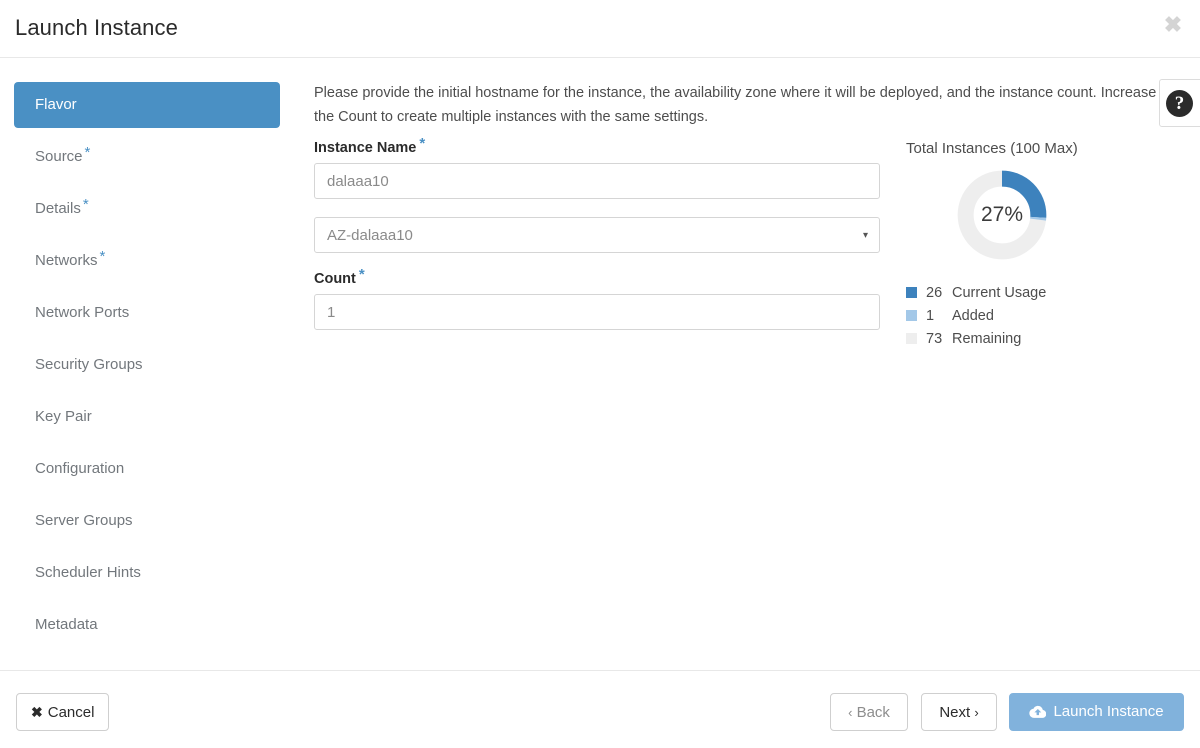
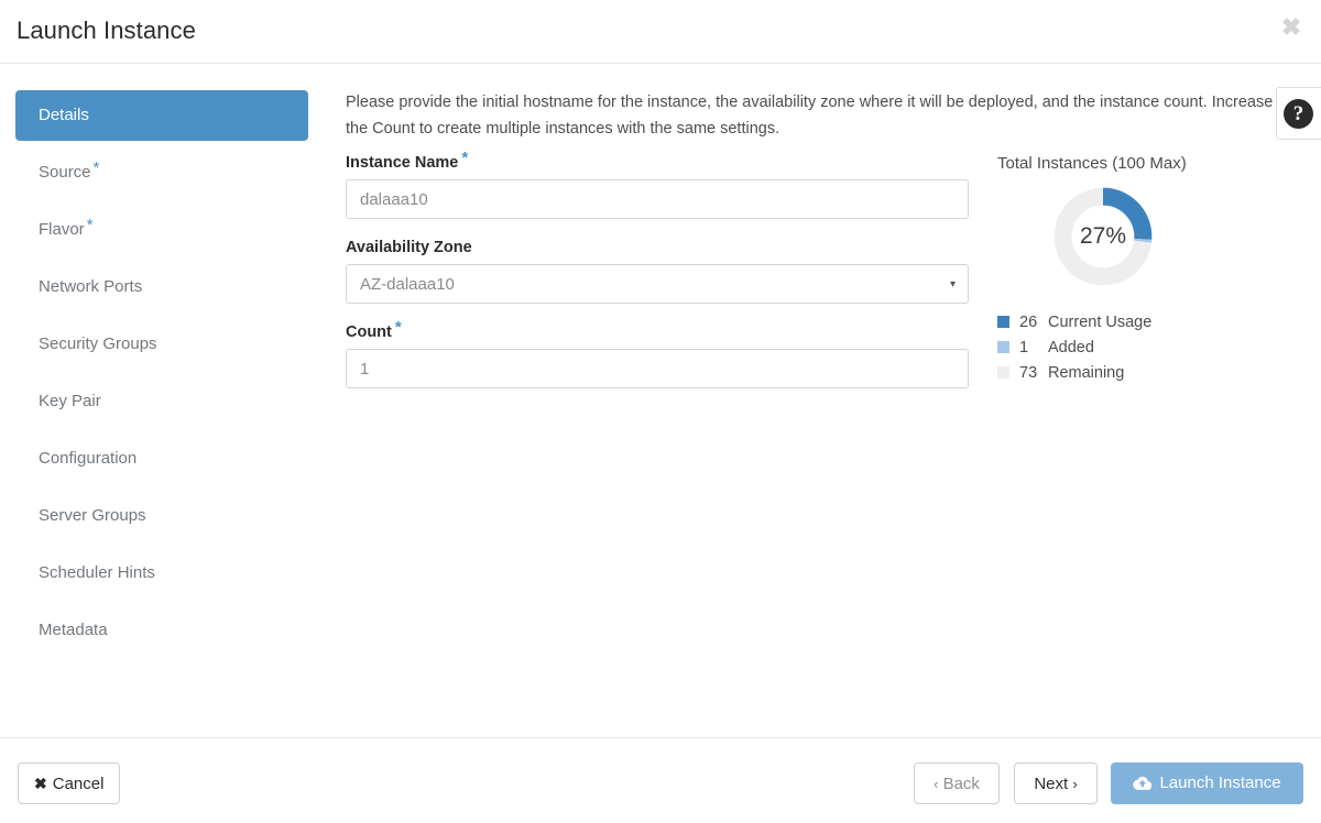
  Launch Instance
  ✖
- Flavor
+ Details
  Source*
- Details*
+ Flavor*
- Networks*
  Network Ports
  Security Groups
  Key Pair
  Configuration
  Server Groups
  Scheduler Hints
  Metadata
  Please provide the initial hostname for the instance, the availability zone where it will be deployed, and the instance count. Increase the Count to create multiple instances with the same settings.
  ?
  Instance Name *
  dalaaa10
+ Availability Zone
  AZ-dalaaa10
  ▾
  Count *
  1
  Total Instances (100 Max)
  27%
  26
  Current Usage
  1
  Added
  73
  Remaining
  ✖ Cancel
  ‹ Back
  Next ›
  Launch Instance
